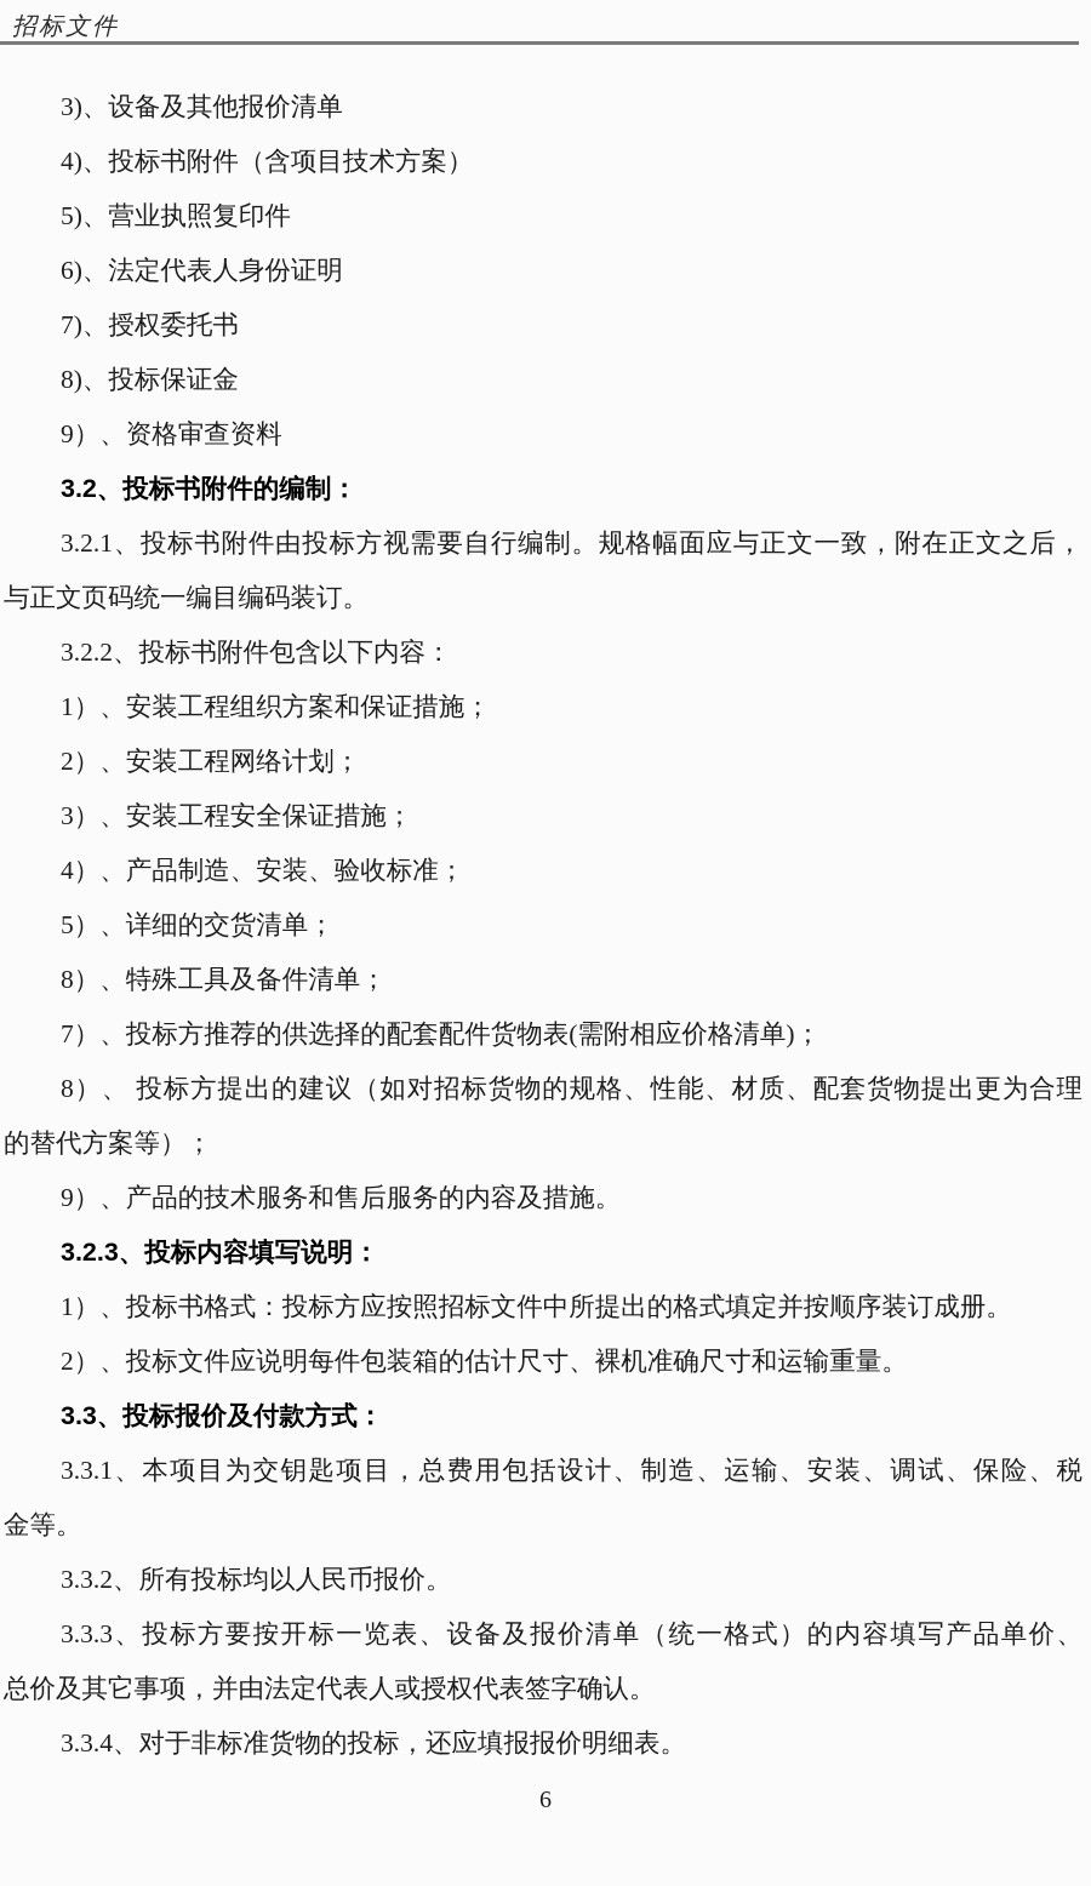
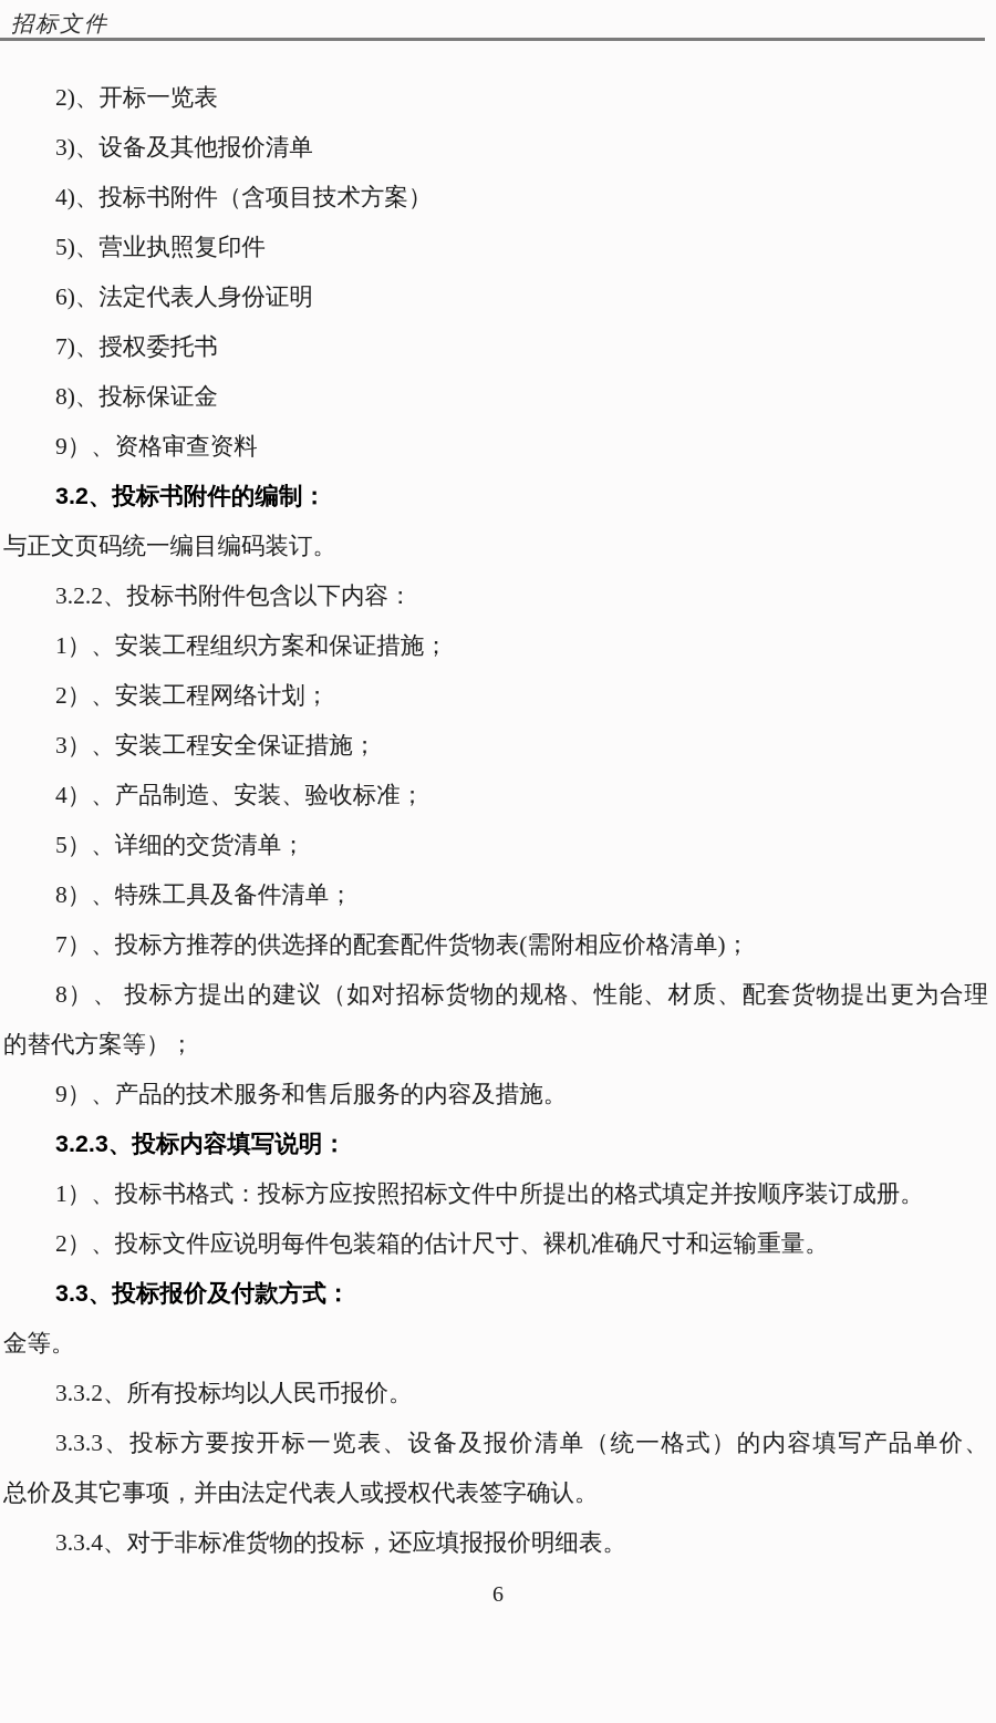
  招标文件
+ 2)、开标一览表
  3)、设备及其他报价清单
  4)、投标书附件（含项目技术方案）
  5)、营业执照复印件
  6)、法定代表人身份证明
  7)、授权委托书
  8)、投标保证金
  9）、资格审查资料
  3.2、投标书附件的编制：
- 3.2.1、投标书附件由投标方视需要自行编制。规格幅面应与正文一致，附在正文之后，
  与正文页码统一编目编码装订。
  3.2.2、投标书附件包含以下内容：
  1）、安装工程组织方案和保证措施；
  2）、安装工程网络计划；
  3）、安装工程安全保证措施；
  4）、产品制造、安装、验收标准；
  5）、详细的交货清单；
  8）、特殊工具及备件清单；
  7）、投标方推荐的供选择的配套配件货物表(需附相应价格清单)；
  8）、 投标方提出的建议（如对招标货物的规格、性能、材质、配套货物提出更为合理
  的替代方案等）；
  9）、产品的技术服务和售后服务的内容及措施。
  3.2.3、投标内容填写说明：
  1）、投标书格式：投标方应按照招标文件中所提出的格式填定并按顺序装订成册。
  2）、投标文件应说明每件包装箱的估计尺寸、裸机准确尺寸和运输重量。
  3.3、投标报价及付款方式：
- 3.3.1、本项目为交钥匙项目，总费用包括设计、制造、运输、安装、调试、保险、税
  金等。
  3.3.2、所有投标均以人民币报价。
  3.3.3、投标方要按开标一览表、设备及报价清单（统一格式）的内容填写产品单价、
  总价及其它事项，并由法定代表人或授权代表签字确认。
  3.3.4、对于非标准货物的投标，还应填报报价明细表。
  6
